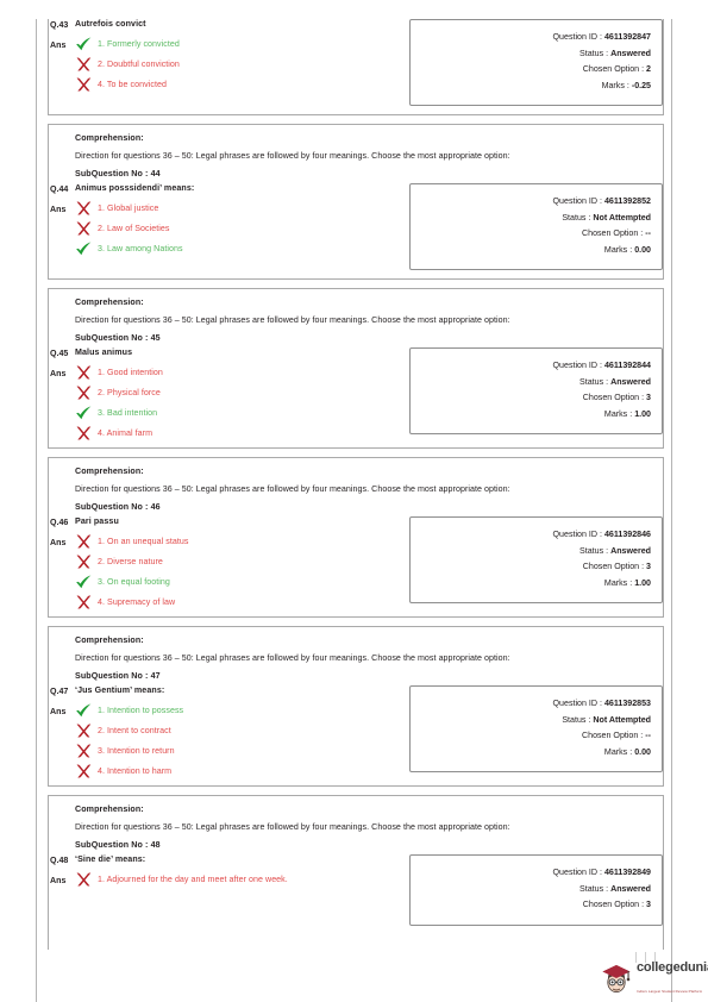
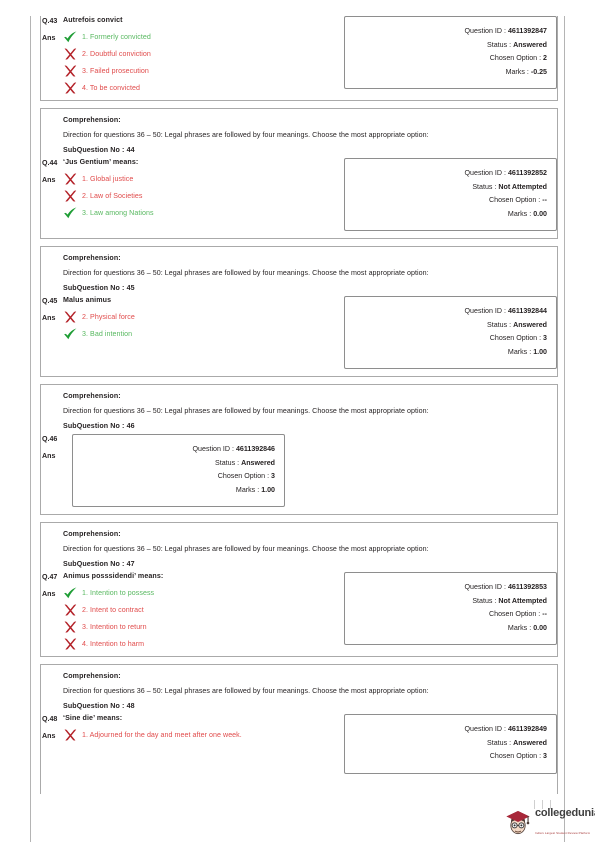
  Q.43
  Ans
  Autrefois convict
  1. Formerly convicted
  2. Doubtful conviction
+ 3. Failed prosecution
  4. To be convicted
  Question ID :
  4611392847
  Status :
  Answered
  Chosen Option :
  2
  Marks :
  -0.25
  Comprehension:
  Direction for questions 36 – 50: Legal phrases are followed by four meanings. Choose the most appropriate option:
  SubQuestion No : 44
  Q.44
  Ans
- Animus posssidendi’ means:
+ ‘Jus Gentium’ means:
  1. Global justice
  2. Law of Societies
  3. Law among Nations
  Question ID :
  4611392852
  Status :
  Not Attempted
  Chosen Option :
  --
  Marks :
  0.00
  Comprehension:
  Direction for questions 36 – 50: Legal phrases are followed by four meanings. Choose the most appropriate option:
  SubQuestion No : 45
  Q.45
  Ans
  Malus animus
- 1. Good intention
  2. Physical force
  3. Bad intention
- 4. Animal farm
  Question ID :
  4611392844
  Status :
  Answered
  Chosen Option :
  3
  Marks :
  1.00
  Comprehension:
  Direction for questions 36 – 50: Legal phrases are followed by four meanings. Choose the most appropriate option:
  SubQuestion No : 46
  Q.46
  Ans
- Pari passu
- 1. On an unequal status
- 2. Diverse nature
- 3. On equal footing
- 4. Supremacy of law
  Question ID :
  4611392846
  Status :
  Answered
  Chosen Option :
  3
  Marks :
  1.00
  Comprehension:
  Direction for questions 36 – 50: Legal phrases are followed by four meanings. Choose the most appropriate option:
  SubQuestion No : 47
  Q.47
  Ans
- ‘Jus Gentium’ means:
+ Animus posssidendi’ means:
  1. Intention to possess
  2. Intent to contract
  3. Intention to return
  4. Intention to harm
  Question ID :
  4611392853
  Status :
  Not Attempted
  Chosen Option :
  --
  Marks :
  0.00
  Comprehension:
  Direction for questions 36 – 50: Legal phrases are followed by four meanings. Choose the most appropriate option:
  SubQuestion No : 48
  Q.48
  Ans
  ‘Sine die’ means:
  1. Adjourned for the day and meet after one week.
  Question ID :
  4611392849
  Status :
  Answered
  Chosen Option :
  3
